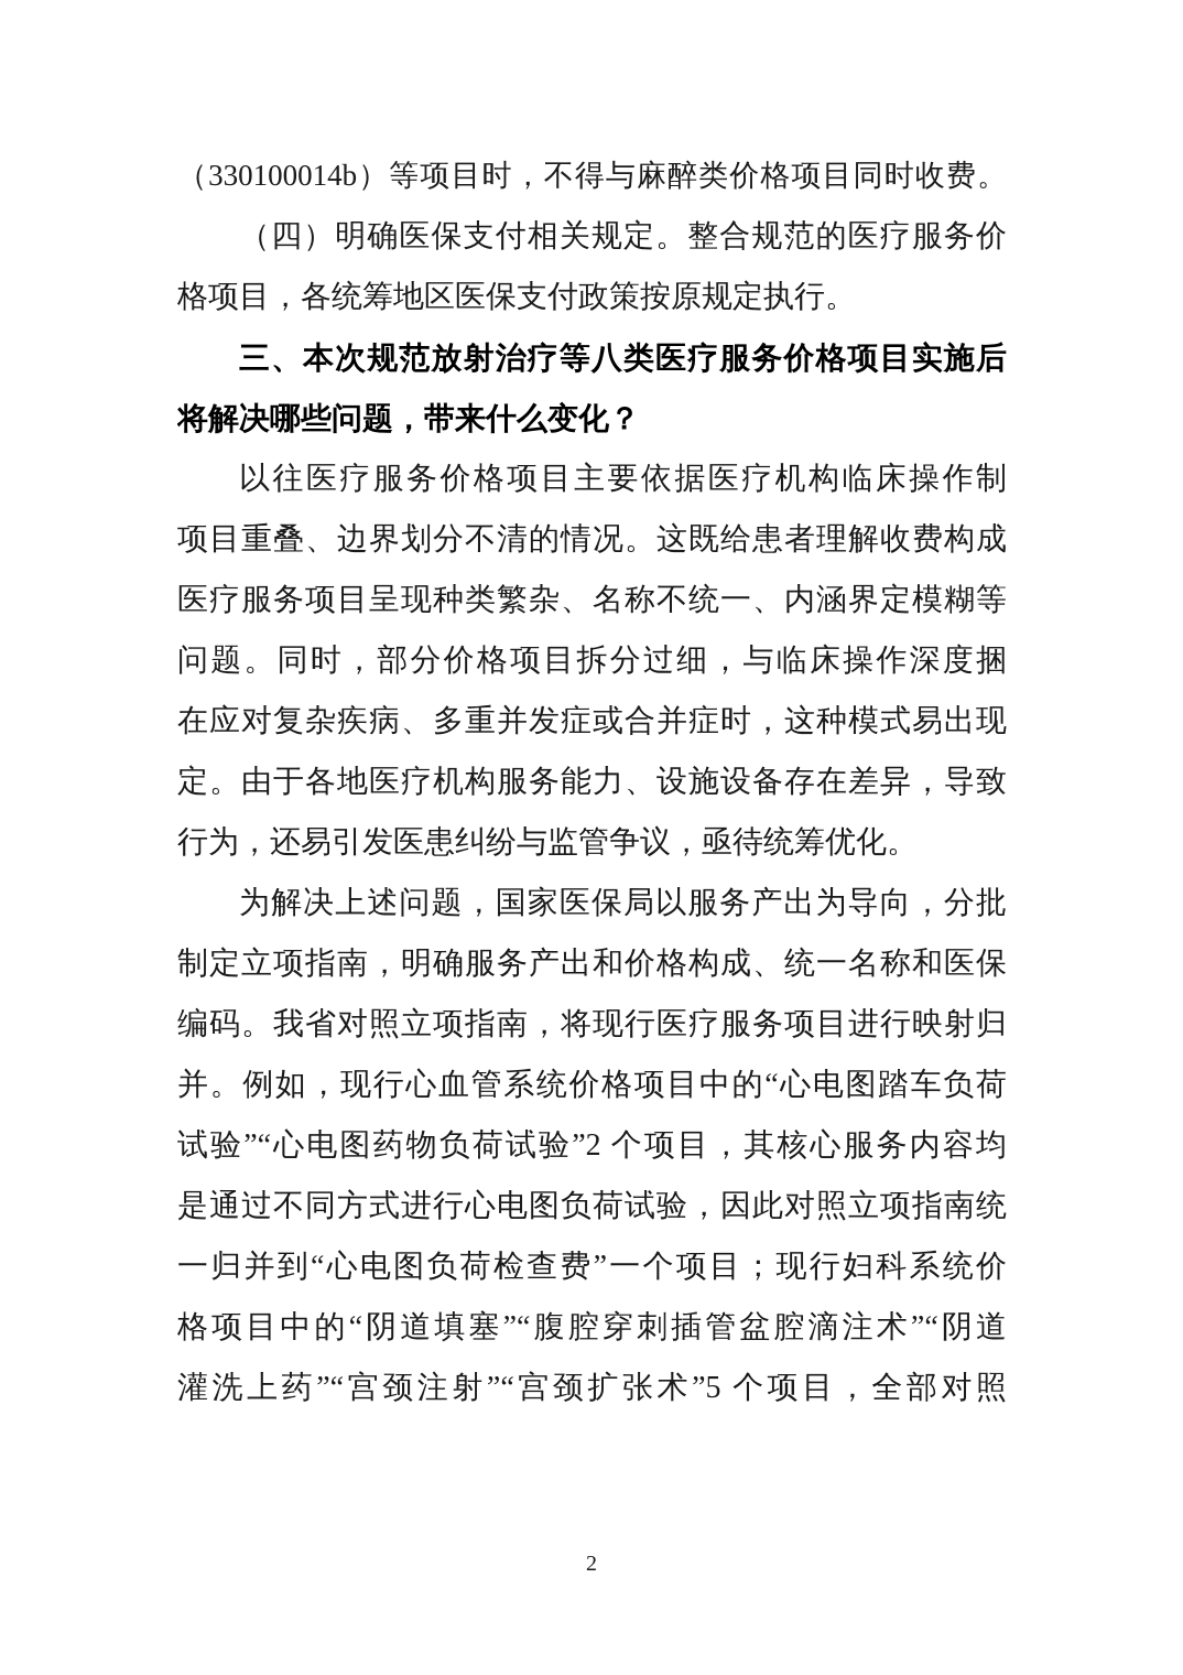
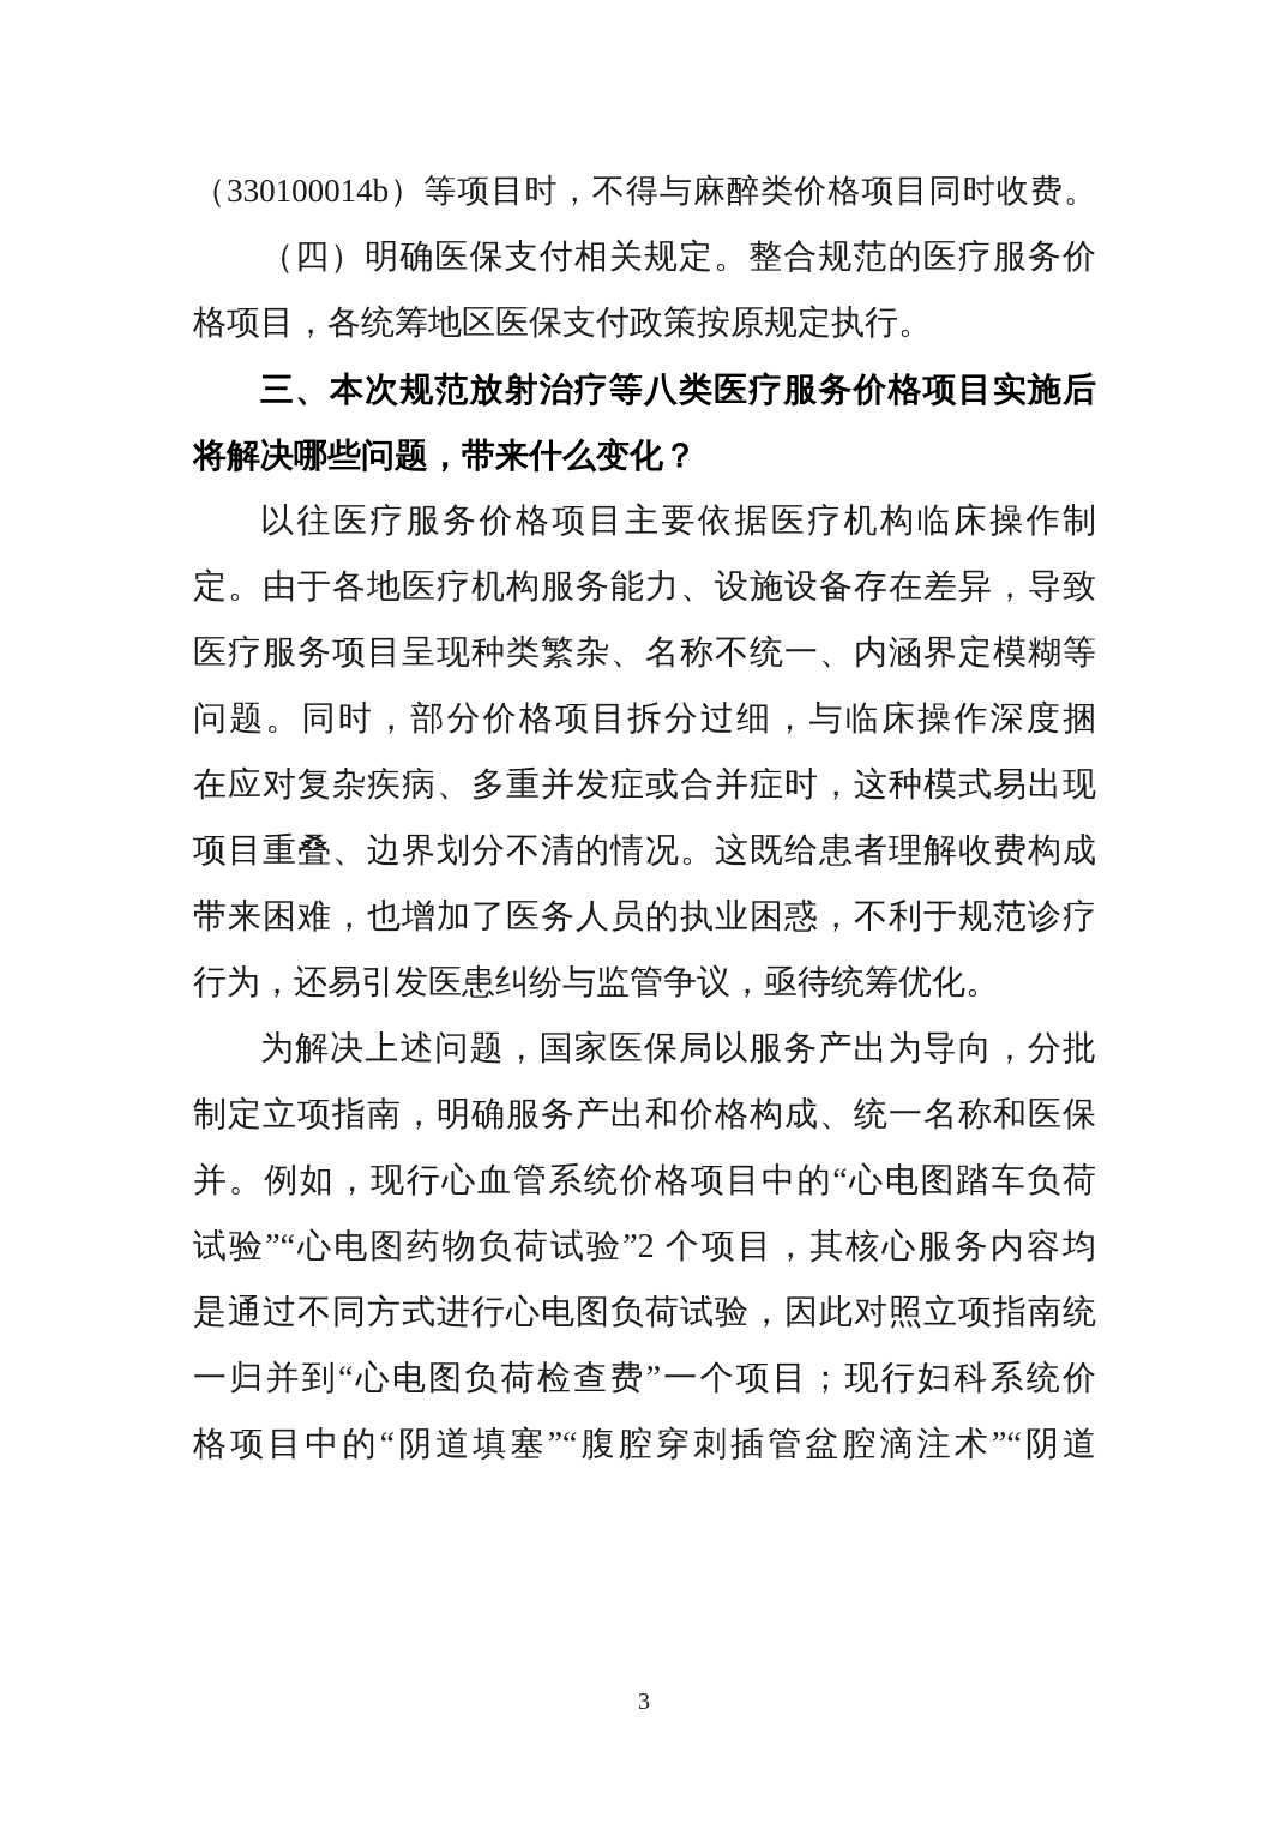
  （330100014b）等项目时，不得与麻醉类价格项目同时收费。
  （四）明确医保支付相关规定。整合规范的医疗服务价
  格项目，各统筹地区医保支付政策按原规定执行。
  三、本次规范放射治疗等八类医疗服务价格项目实施后
  将解决哪些问题，带来什么变化？
  以往医疗服务价格项目主要依据医疗机构临床操作制
- 项目重叠、边界划分不清的情况。这既给患者理解收费构成
+ 定。由于各地医疗机构服务能力、设施设备存在差异，导致
  医疗服务项目呈现种类繁杂、名称不统一、内涵界定模糊等
  问题。同时，部分价格项目拆分过细，与临床操作深度捆
  在应对复杂疾病、多重并发症或合并症时，这种模式易出现
- 定。由于各地医疗机构服务能力、设施设备存在差异，导致
+ 项目重叠、边界划分不清的情况。这既给患者理解收费构成
+ 带来困难，也增加了医务人员的执业困惑，不利于规范诊疗
  行为，还易引发医患纠纷与监管争议，亟待统筹优化。
  为解决上述问题，国家医保局以服务产出为导向，分批
  制定立项指南，明确服务产出和价格构成、统一名称和医保
- 编码。我省对照立项指南，将现行医疗服务项目进行映射归
  并。例如，现行心血管系统价格项目中的“心电图踏车负荷
  试验”“心电图药物负荷试验”2 个项目，其核心服务内容均
  是通过不同方式进行心电图负荷试验，因此对照立项指南统
  一归并到“心电图负荷检查费”一个项目；现行妇科系统价
  格项目中的“阴道填塞”“腹腔穿刺插管盆腔滴注术”“阴道
- 灌洗上药”“宫颈注射”“宫颈扩张术”5 个项目，全部对照
- 2
+ 3
